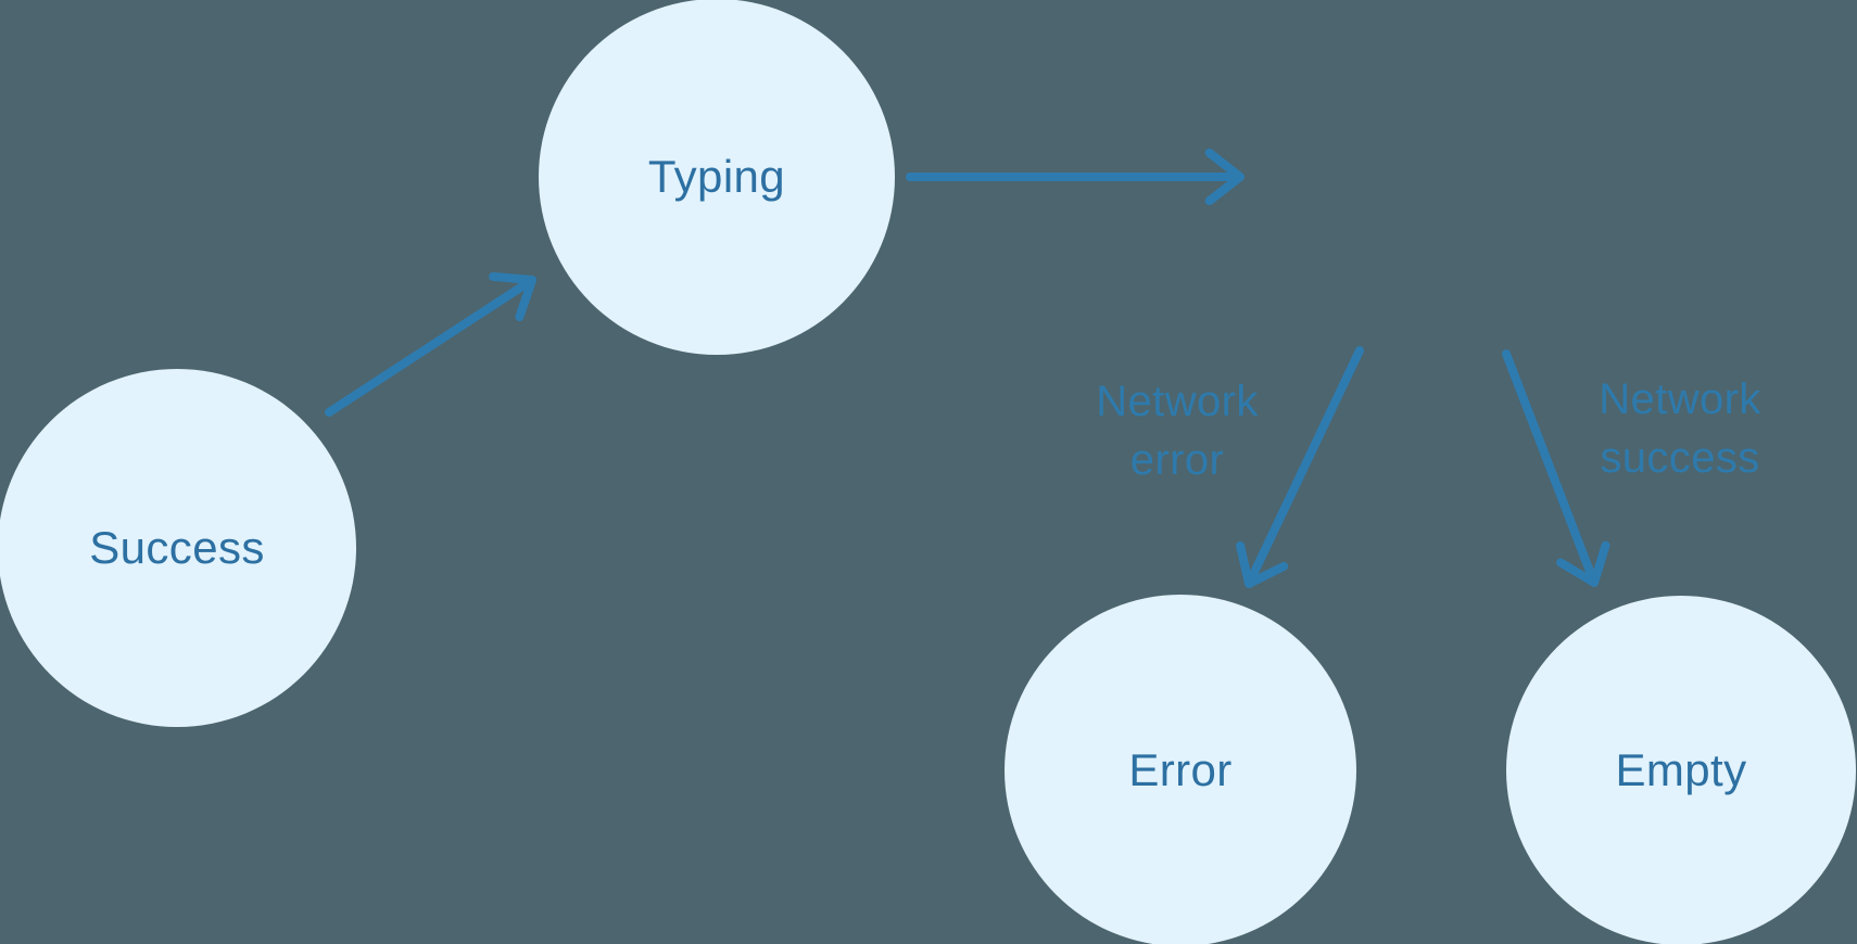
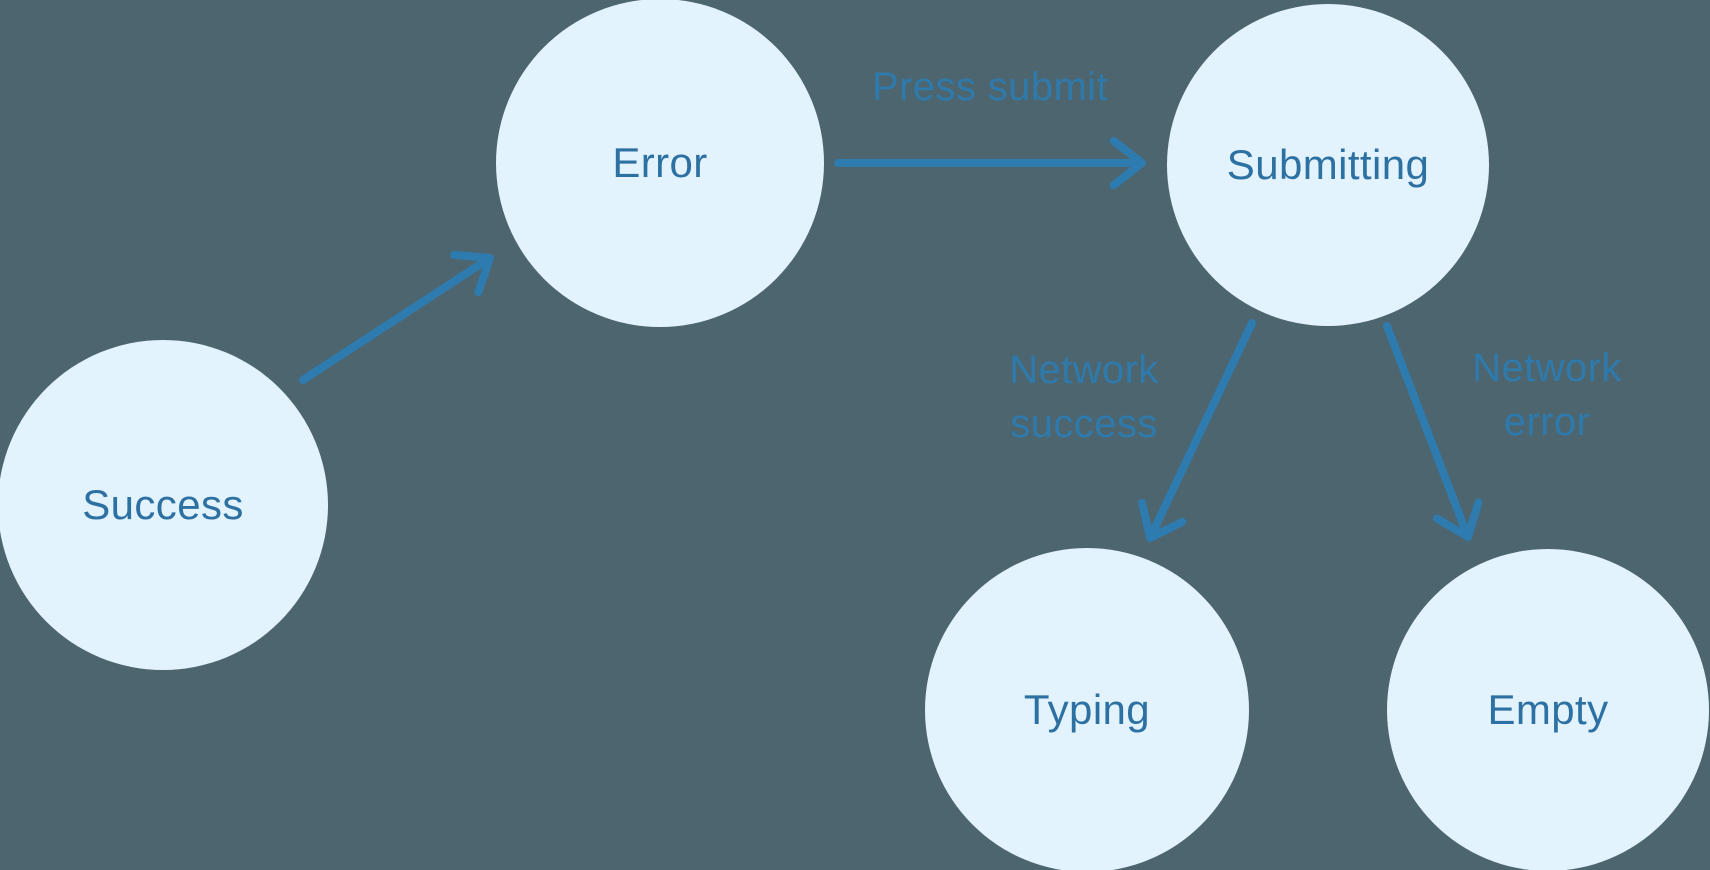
  Success
- Typing
+ Error
+ Submitting
- Error
+ Typing
  Empty
+ Press submit
  Network
- error
+ success
  Network
- success
+ error
